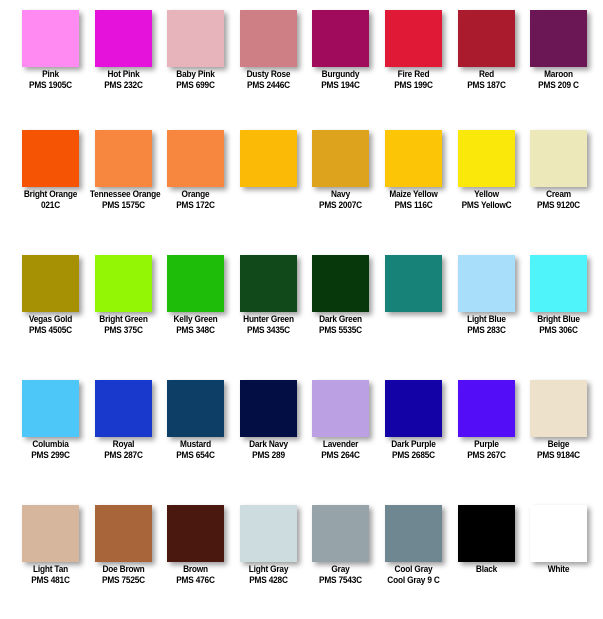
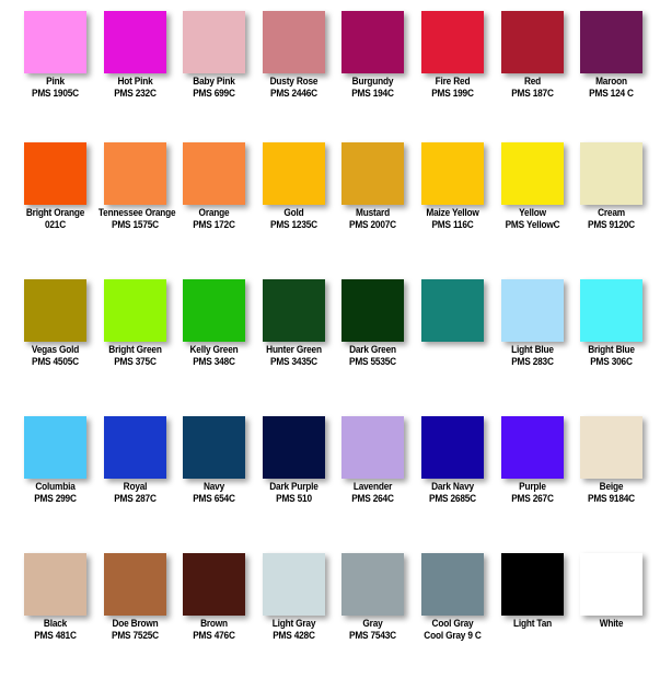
  Pink
  PMS 1905C
  Hot Pink
  PMS 232C
  Baby Pink
  PMS 699C
  Dusty Rose
  PMS 2446C
  Burgundy
  PMS 194C
  Fire Red
  PMS 199C
  Red
  PMS 187C
  Maroon
- PMS 209 C
+ PMS 124 C
  Bright Orange
  021C
  Tennessee Orange
  PMS 1575C
  Orange
  PMS 172C
+ Gold
+ PMS 1235C
- Navy
+ Mustard
  PMS 2007C
  Maize Yellow
  PMS 116C
  Yellow
  PMS YellowC
  Cream
  PMS 9120C
  Vegas Gold
  PMS 4505C
  Bright Green
  PMS 375C
  Kelly Green
  PMS 348C
  Hunter Green
  PMS 3435C
  Dark Green
  PMS 5535C
  Light Blue
  PMS 283C
  Bright Blue
  PMS 306C
  Columbia
  PMS 299C
  Royal
  PMS 287C
- Mustard
+ Navy
  PMS 654C
- Dark Navy
+ Dark Purple
- PMS 289
+ PMS 510
  Lavender
  PMS 264C
- Dark Purple
+ Dark Navy
  PMS 2685C
  Purple
  PMS 267C
  Beige
  PMS 9184C
- Light Tan
+ Black
  PMS 481C
  Doe Brown
  PMS 7525C
  Brown
  PMS 476C
  Light Gray
  PMS 428C
  Gray
  PMS 7543C
  Cool Gray
  Cool Gray 9 C
- Black
+ Light Tan
  White
